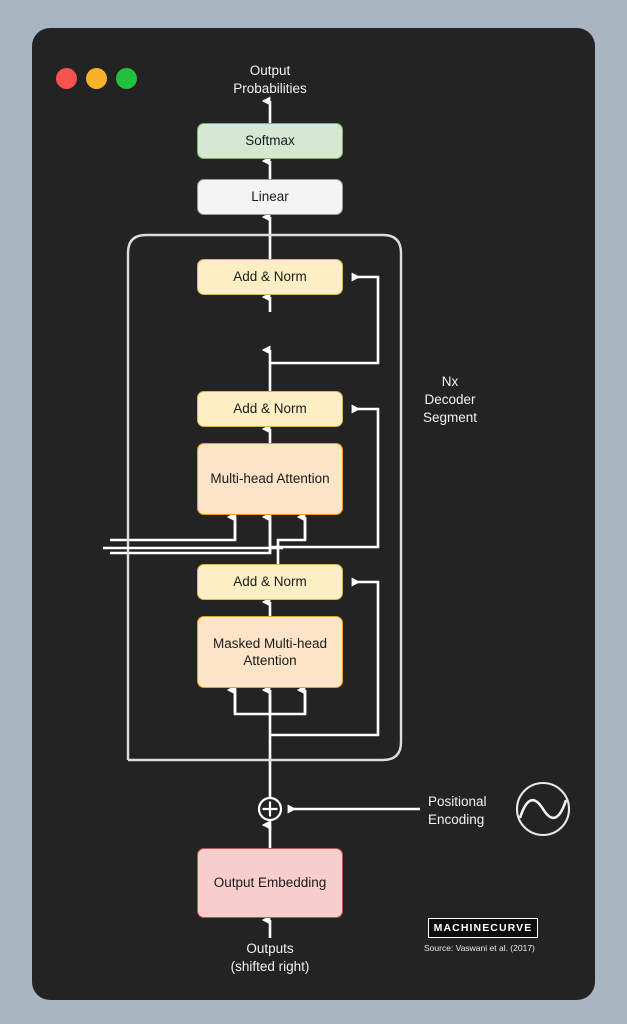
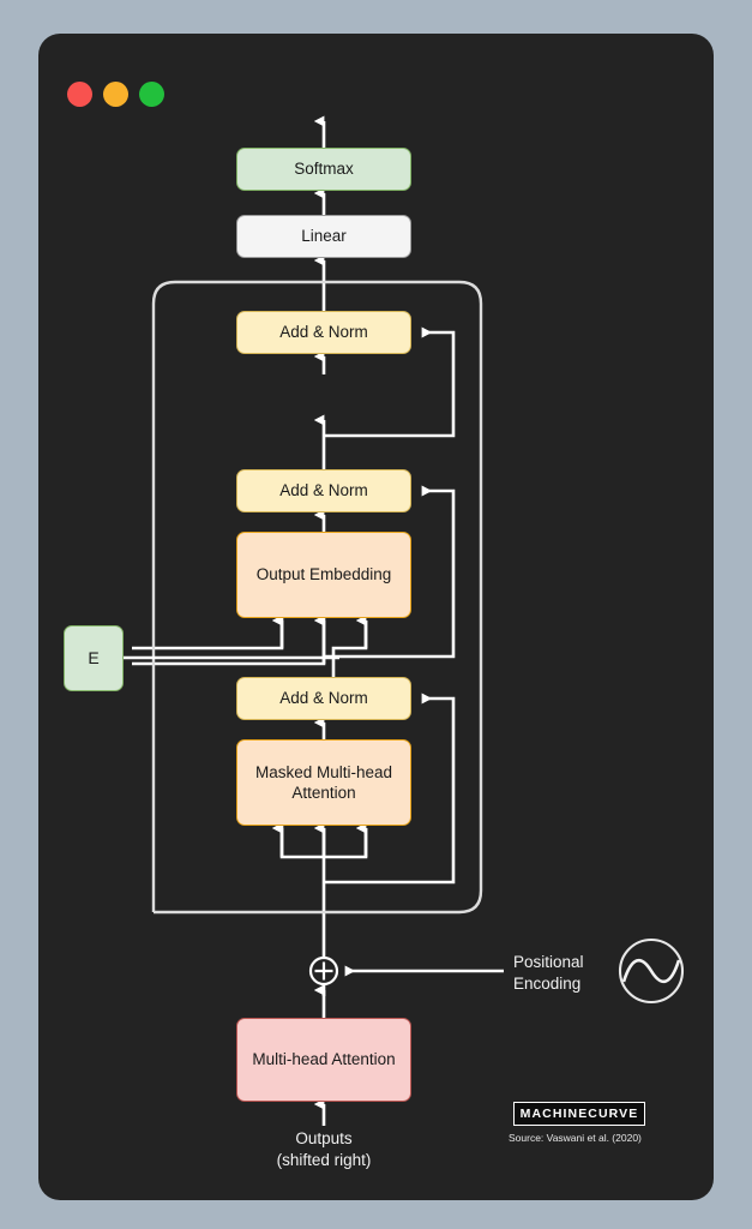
  Softmax
  Linear
  Add & Norm
  Add & Norm
- Multi-head Attention
+ Output Embedding
  Add & Norm
  Masked Multi-head Attention
+ E
- Output Embedding
+ Multi-head Attention
- Output
- Probabilities
- Nx
- Decoder
- Segment
  Positional
  Encoding
  Outputs
  (shifted right)
  MACHINECURVE
- Source: Vaswani et al. (2017)
+ Source: Vaswani et al. (2020)
